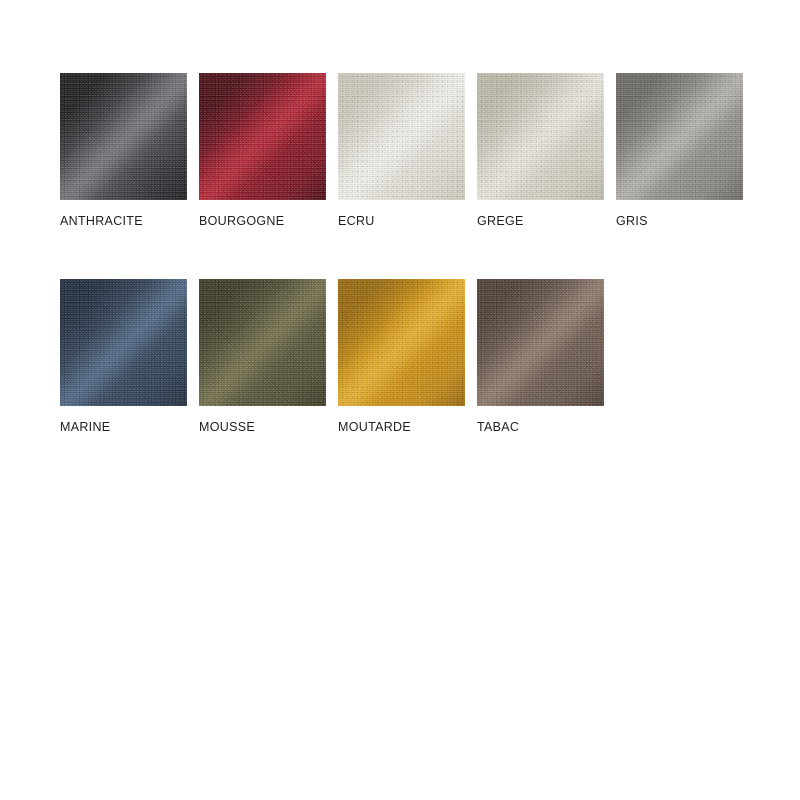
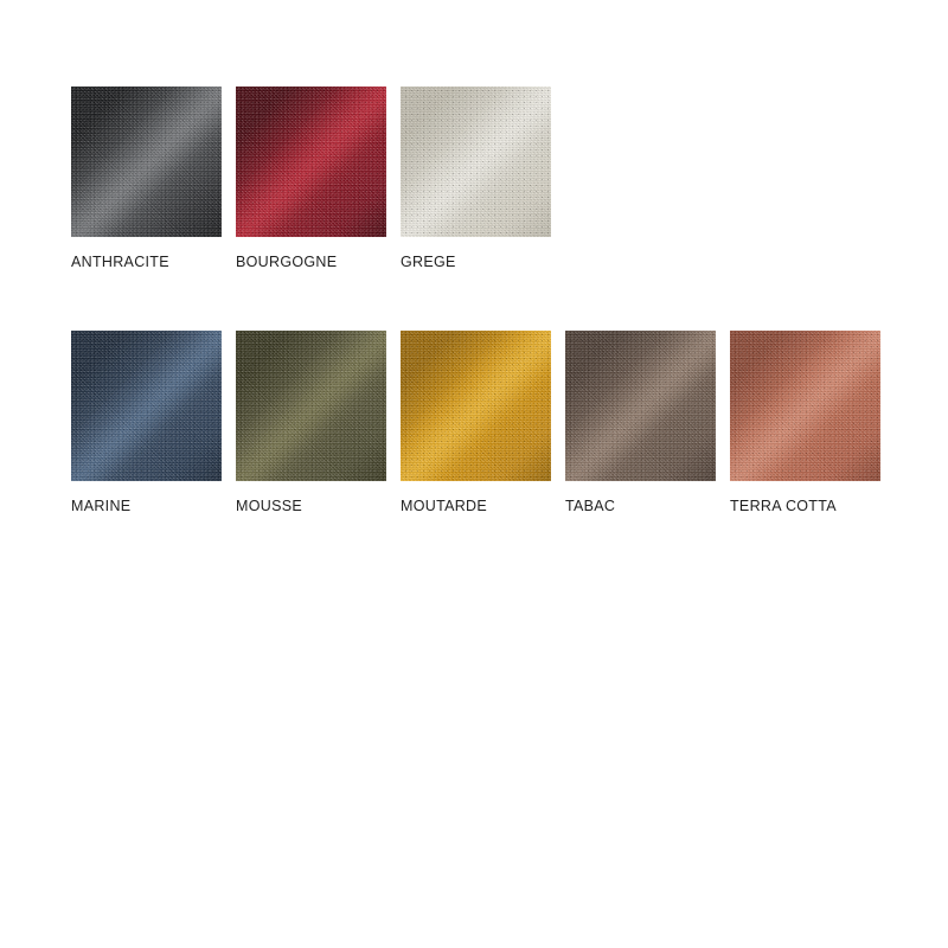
  ANTHRACITE
  BOURGOGNE
- ECRU
  GREGE
- GRIS
  MARINE
  MOUSSE
  MOUTARDE
  TABAC
+ TERRA COTTA
